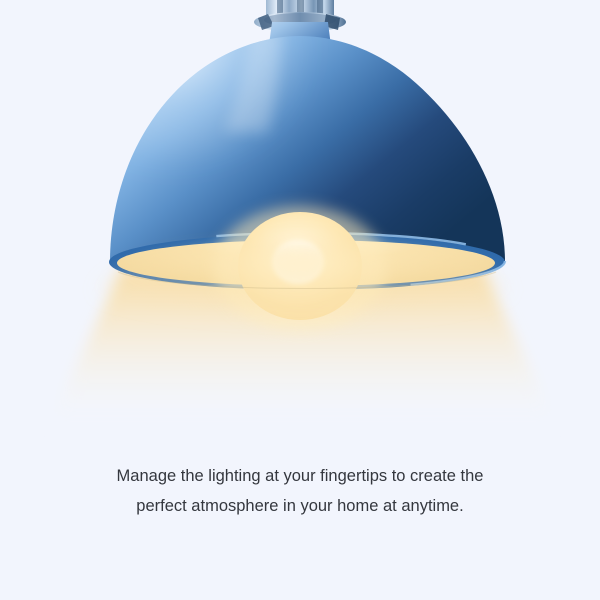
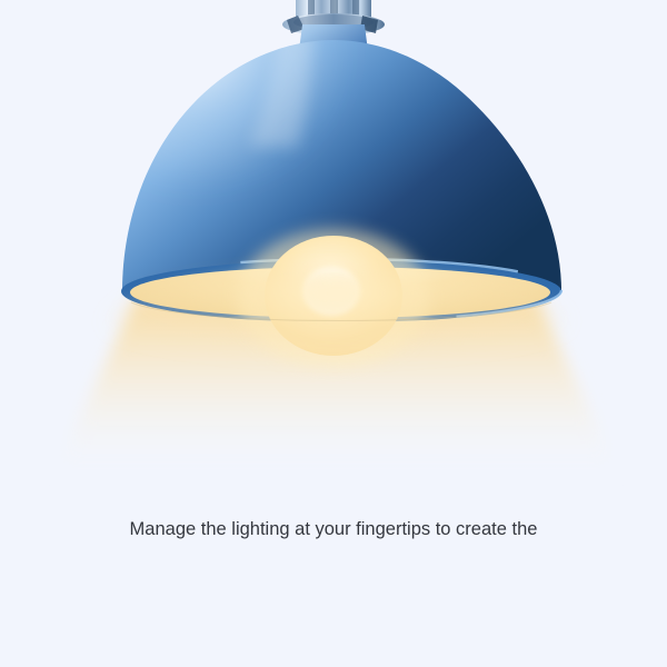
  Manage the lighting at your fingertips to create the
- perfect atmosphere in your home at anytime.
